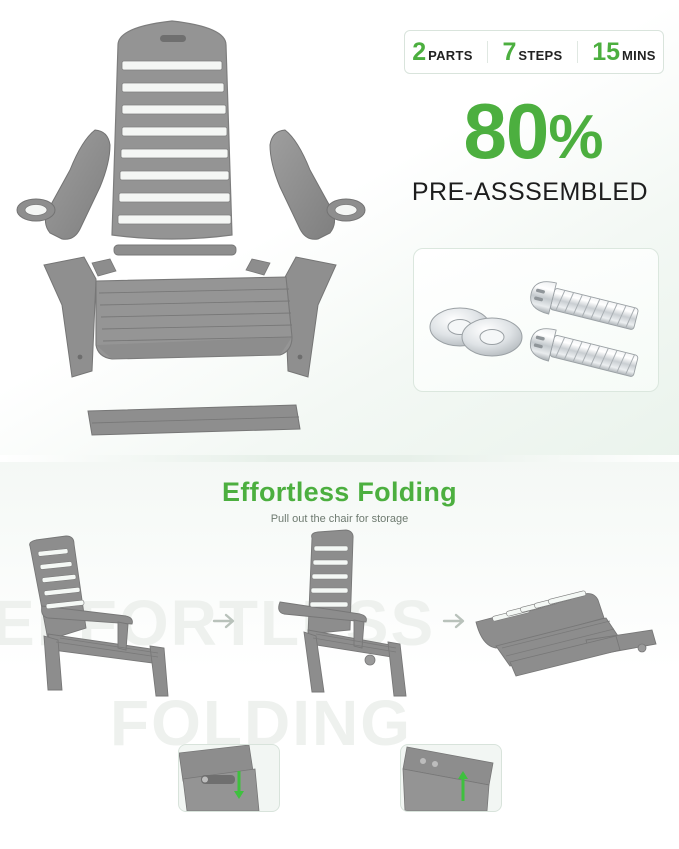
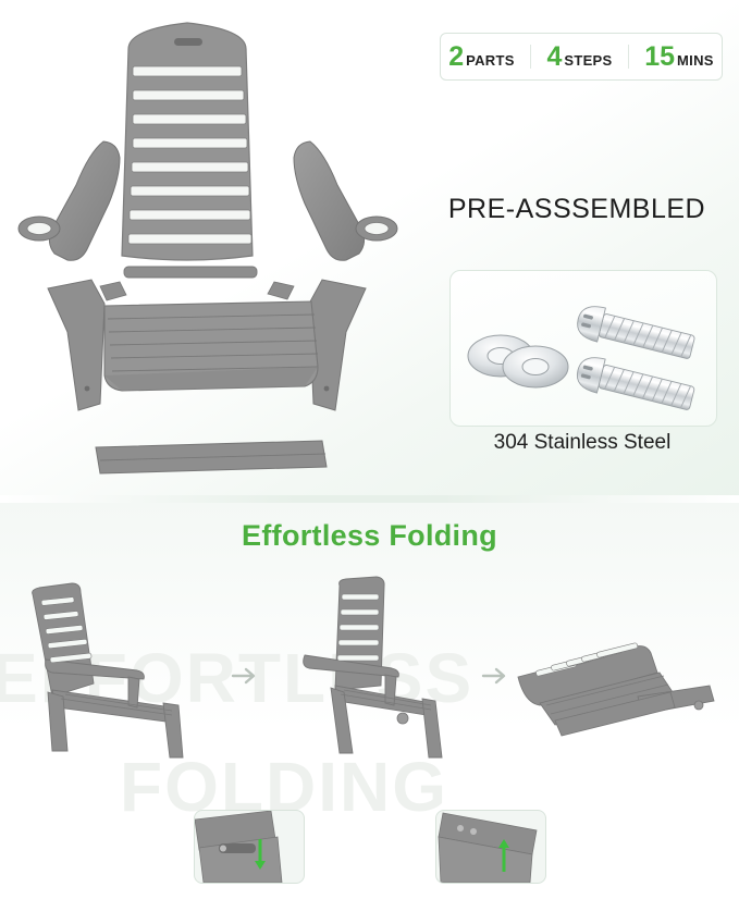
  2
  PARTS
- 7
+ 4
  STEPS
  15
  MINS
- 80%
  PRE-ASSSEMBLED
+ 304 Stainless Steel
  EFORTLSS
  FOLDING
  Effortless Folding
- Pull out the chair for storage
